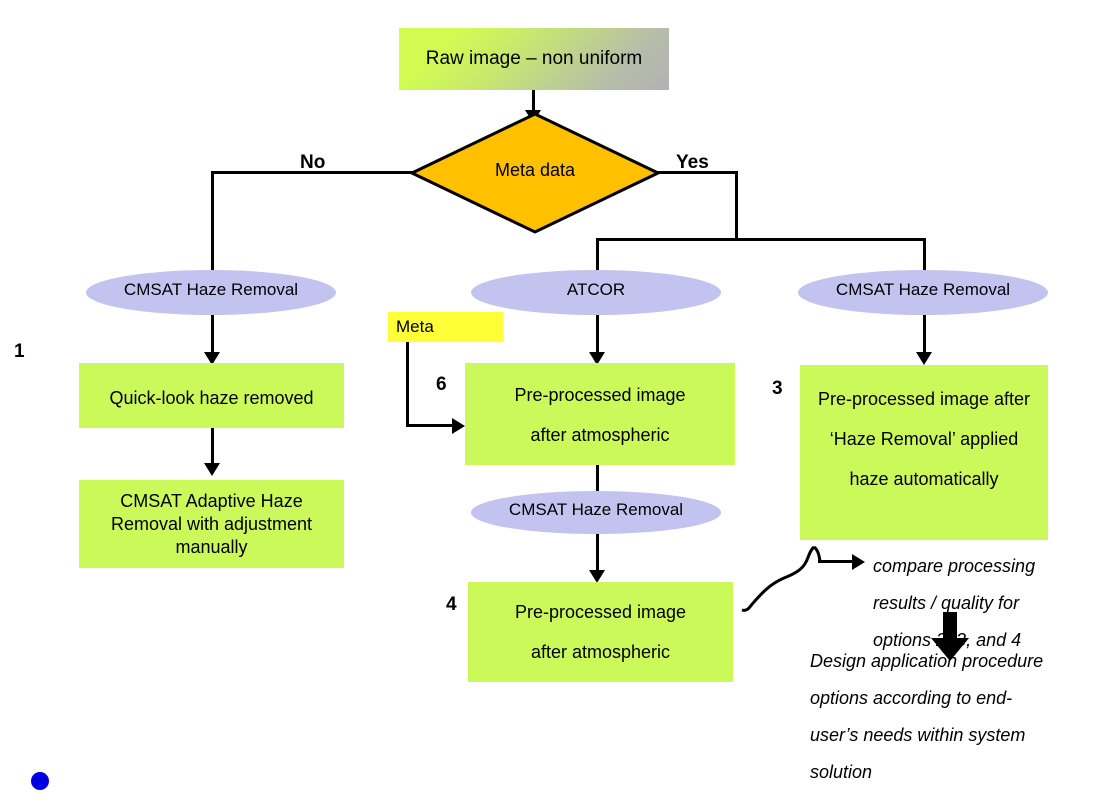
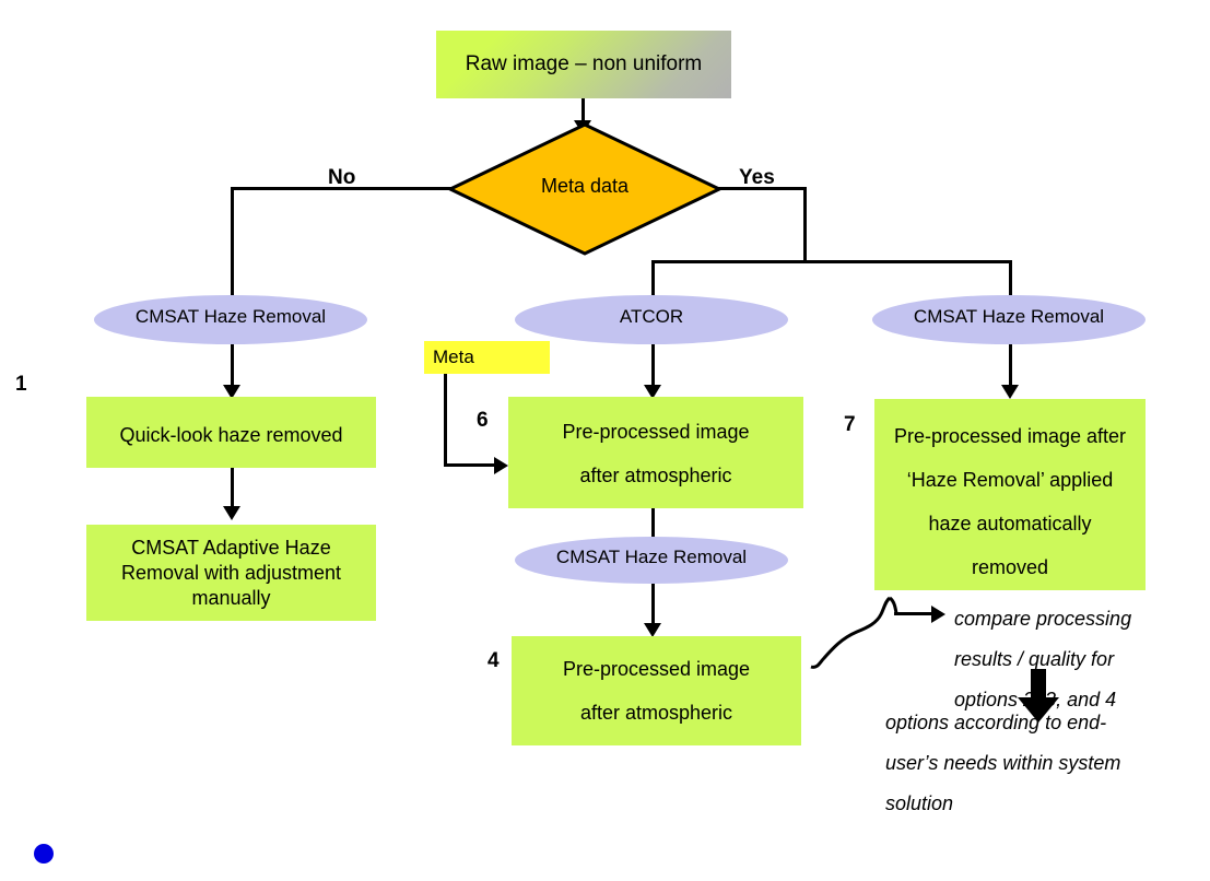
  Raw image – non uniform
  Meta data
  No
  Yes
  CMSAT Haze Removal
  1
  Quick-look haze removed
  CMSAT Adaptive Haze
  Removal with adjustment
  manually
  ATCOR
  Meta
  6
  Pre-processed image
  after atmospheric
  CMSAT Haze Removal
  4
  Pre-processed image
  after atmospheric
  CMSAT Haze Removal
- 3
+ 7
  Pre-processed image after
  ‘Haze Removal’ applied
  haze automatically
+ removed
  compare processing
  results / quality for
  options, and 4
- Design application procedure
  options according to end-
  user’s needs within system
  solution
